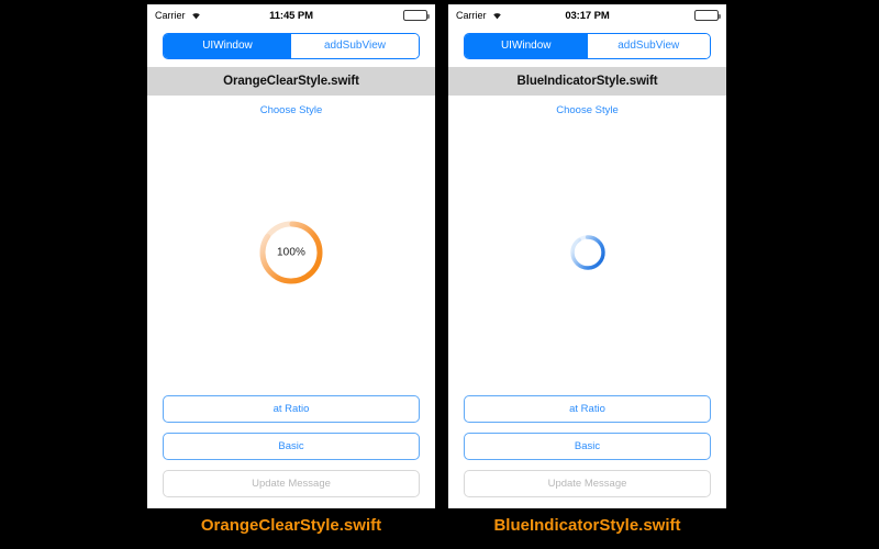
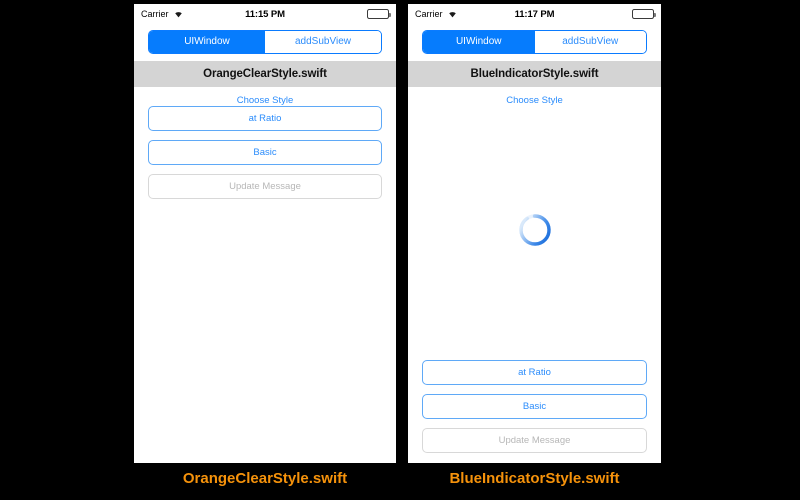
  Carrier
- 11:45 PM
+ 11:15 PM
  UIWindow
  addSubView
  OrangeClearStyle.swift
  Choose Style
- 100%
  at Ratio
  Basic
  Update Message
  Carrier
- 03:17 PM
+ 11:17 PM
  UIWindow
  addSubView
  BlueIndicatorStyle.swift
  Choose Style
  at Ratio
  Basic
  Update Message
  OrangeClearStyle.swift
  BlueIndicatorStyle.swift
